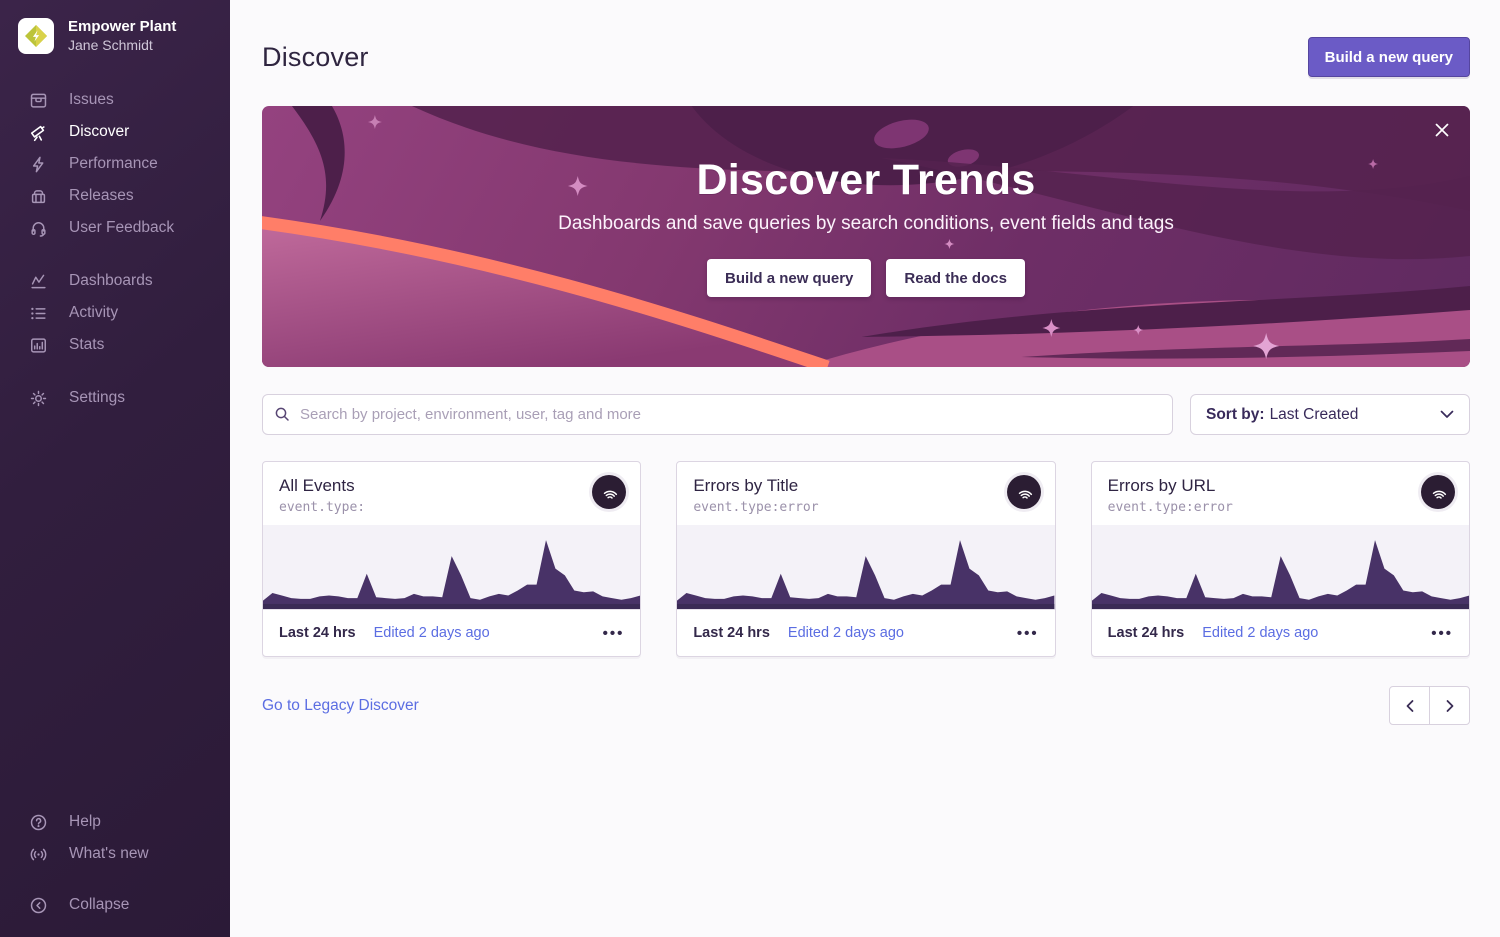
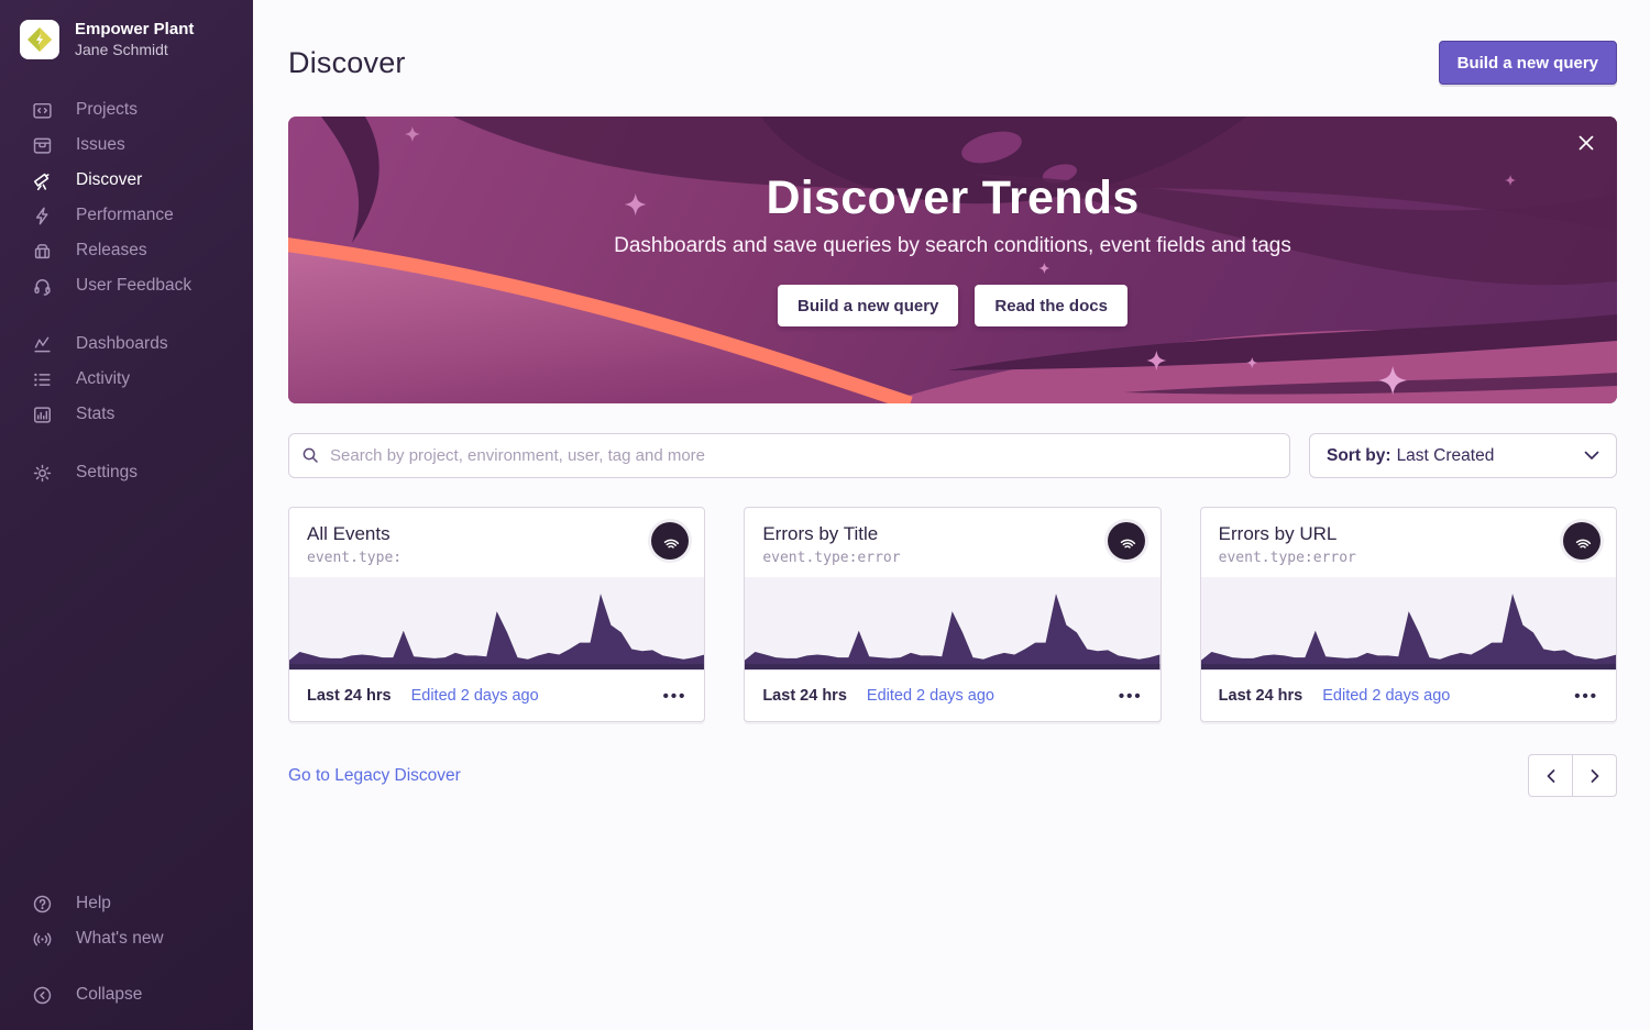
  Empower Plant
  Jane Schmidt
+ Projects
  Issues
  Discover
  Performance
  Releases
  User Feedback
  Dashboards
  Activity
  Stats
  Settings
  Help
  What's new
  Collapse
  Discover
  Build a new query
  Discover Trends
  Dashboards and save queries by search conditions, event fields and tags
  Build a new query
  Read the docs
  Search by project, environment, user, tag and more
  Sort by:
  Last Created
  All Events
  event.type:
  Last 24 hrs
  Edited 2 days ago
  •••
  Errors by Title
  event.type:error
  Last 24 hrs
  Edited 2 days ago
  •••
  Errors by URL
  event.type:error
  Last 24 hrs
  Edited 2 days ago
  •••
  Go to Legacy Discover
